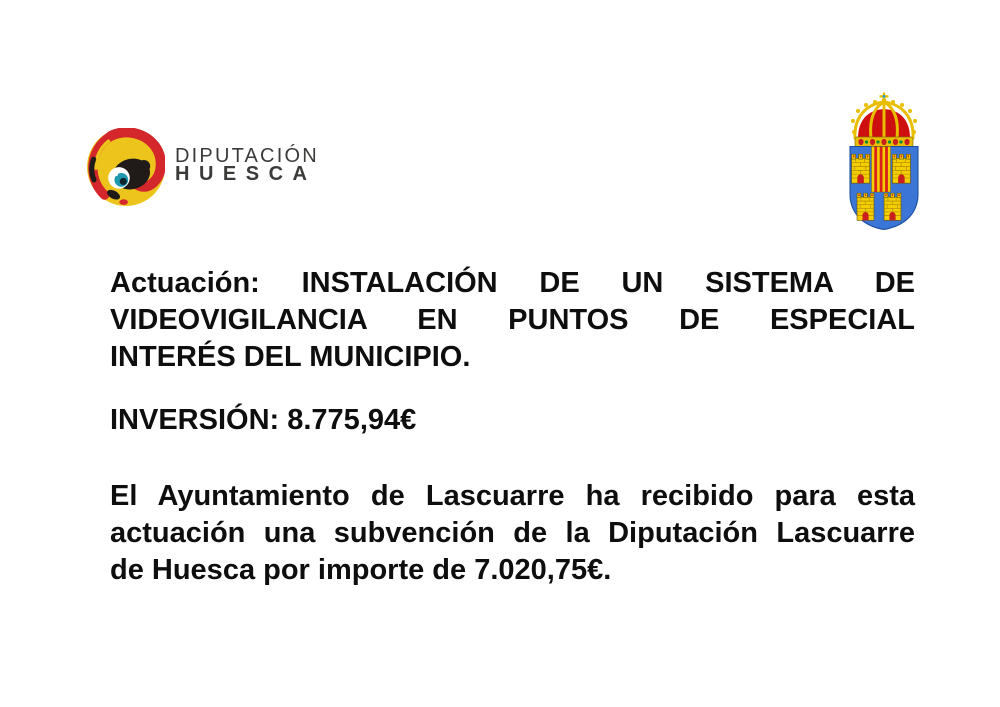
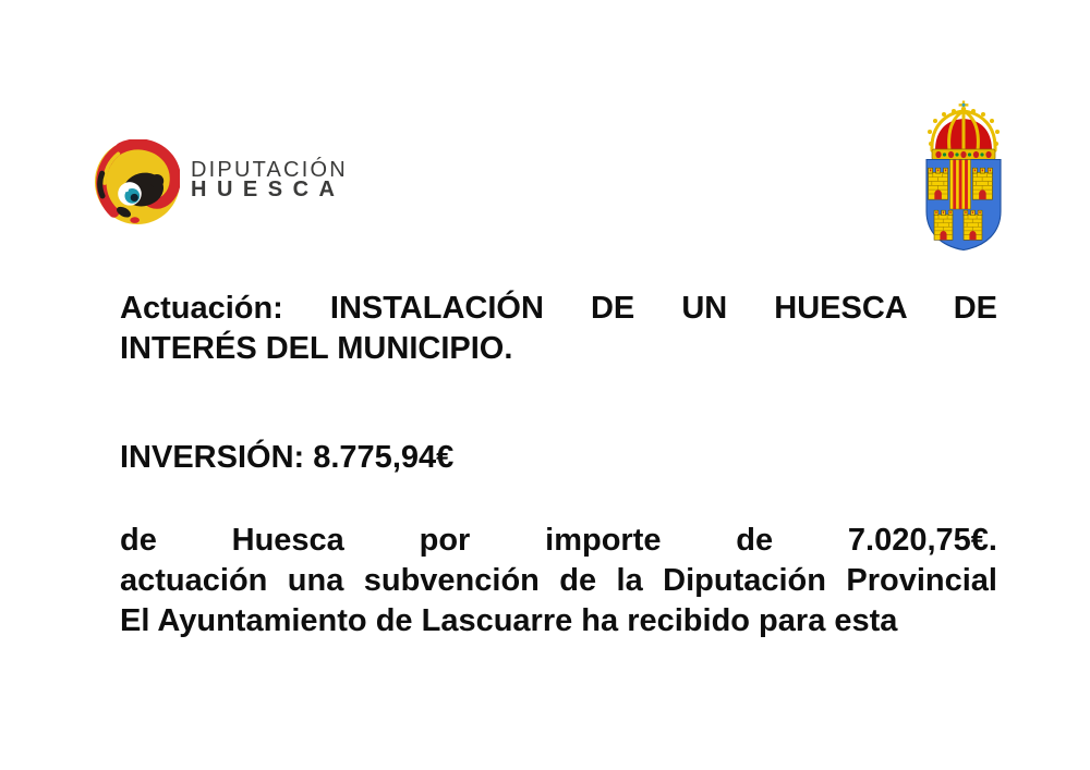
  DIPUTACIÓN
  HUESCA
- Actuación: INSTALACIÓN DE UN SISTEMA DE
+ Actuación: INSTALACIÓN DE UN HUESCA DE
- VIDEOVIGILANCIA EN PUNTOS DE ESPECIAL
  INTERÉS DEL MUNICIPIO.
  INVERSIÓN: 8.775,94€
- El Ayuntamiento de Lascuarre ha recibido para esta
+ de Huesca por importe de 7.020,75€.
- actuación una subvención de la Diputación Lascuarre
+ actuación una subvención de la Diputación Provincial
- de Huesca por importe de 7.020,75€.
+ El Ayuntamiento de Lascuarre ha recibido para esta
